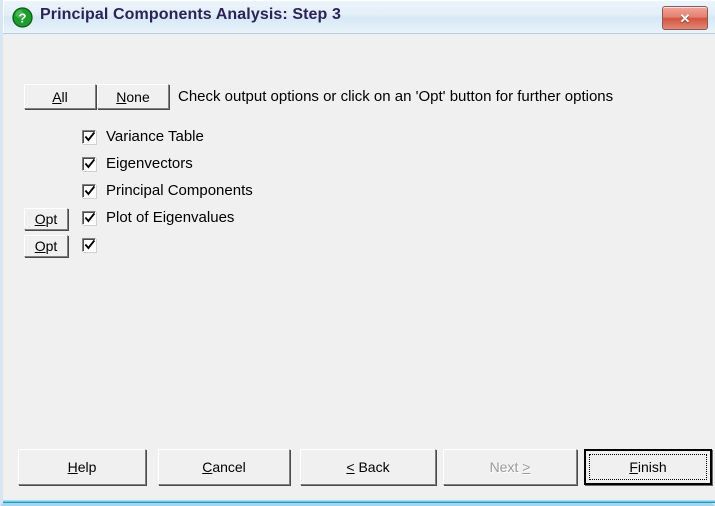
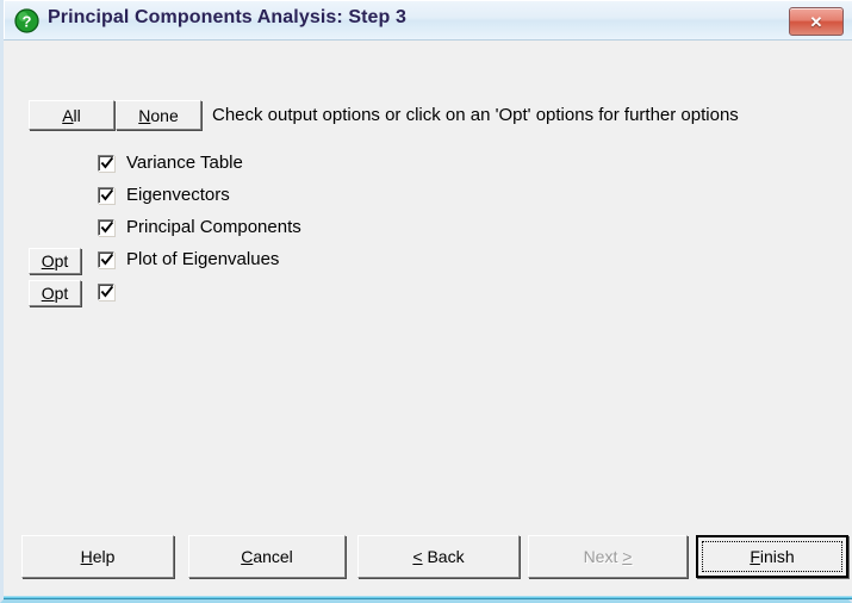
  ?
  Principal Components Analysis: Step 3
  ✕
  All
  None
- Check output options or click on an 'Opt' button for further options
+ Check output options or click on an 'Opt' options for further options
  Variance Table
  Eigenvectors
  Principal Components
  Opt
  Plot of Eigenvalues
  Opt
  Help
  Cancel
  < Back
  Next >
  Finish
